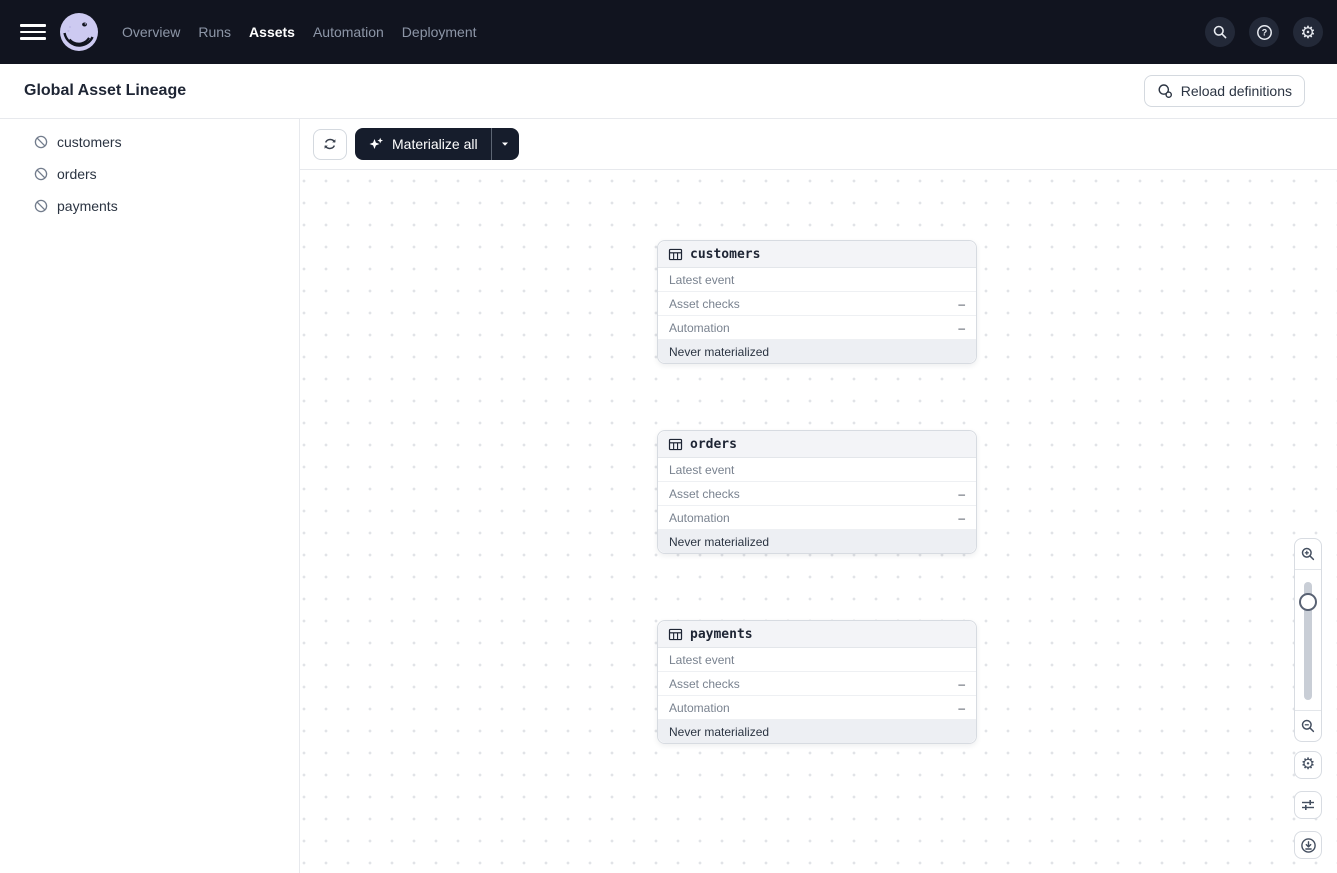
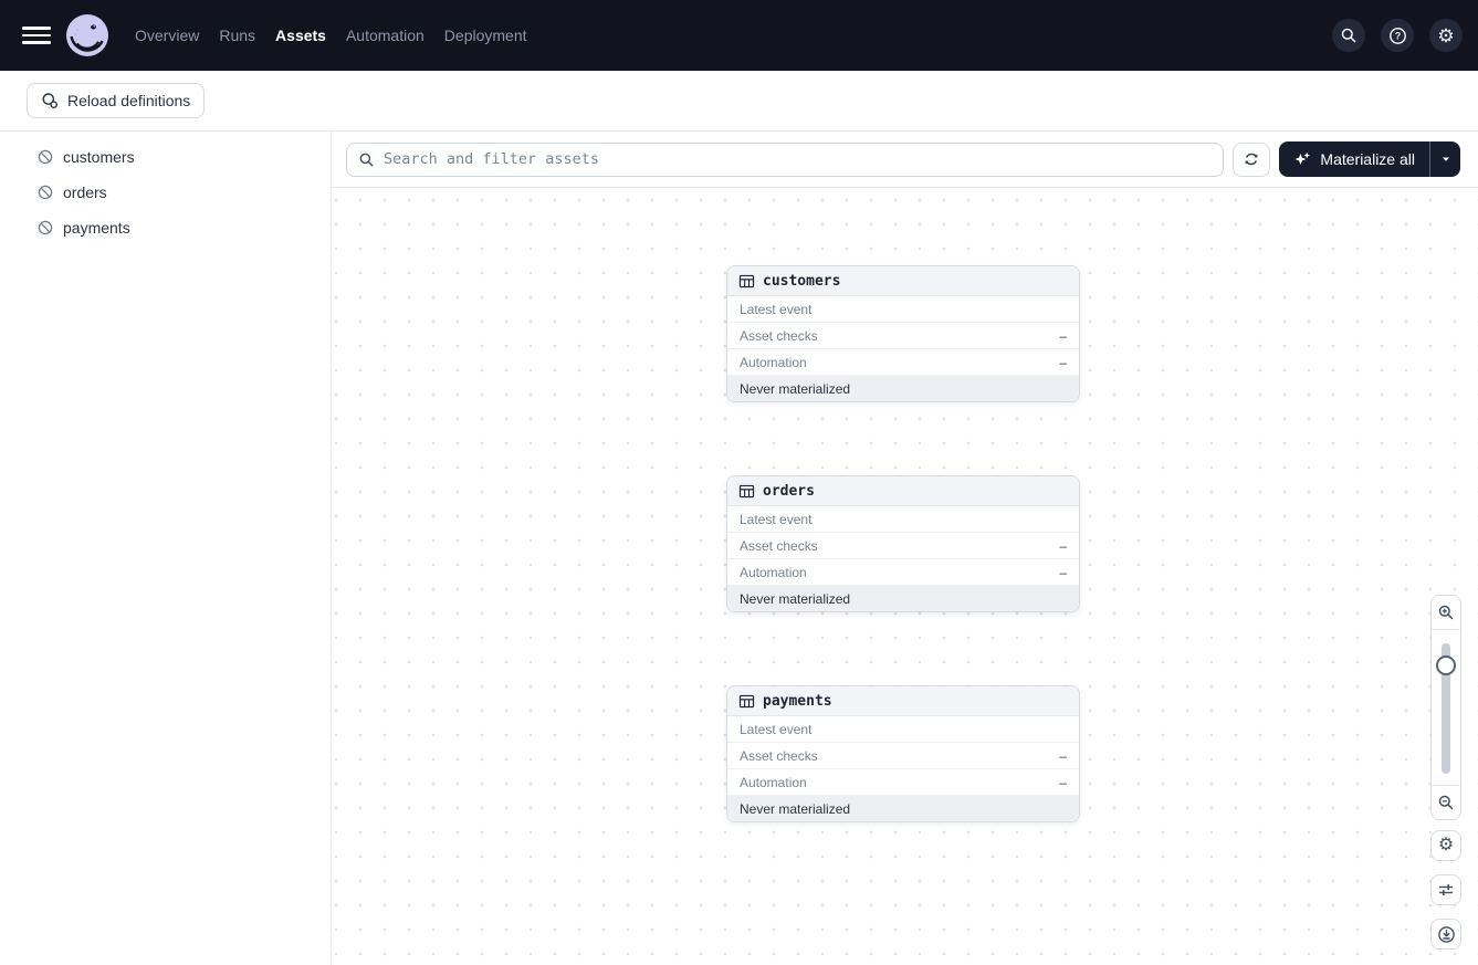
  Overview
  Runs
  Assets
  Automation
  Deployment
  ?
  ⚙
- Global Asset Lineage
  Reload definitions
  customers
  orders
  payments
+ Search and filter assets
  Materialize all
  customers
  Latest event
  Asset checks
  –
  Automation
  –
  Never materialized
  orders
  Latest event
  Asset checks
  –
  Automation
  –
  Never materialized
  payments
  Latest event
  Asset checks
  –
  Automation
  –
  Never materialized
  ⚙
